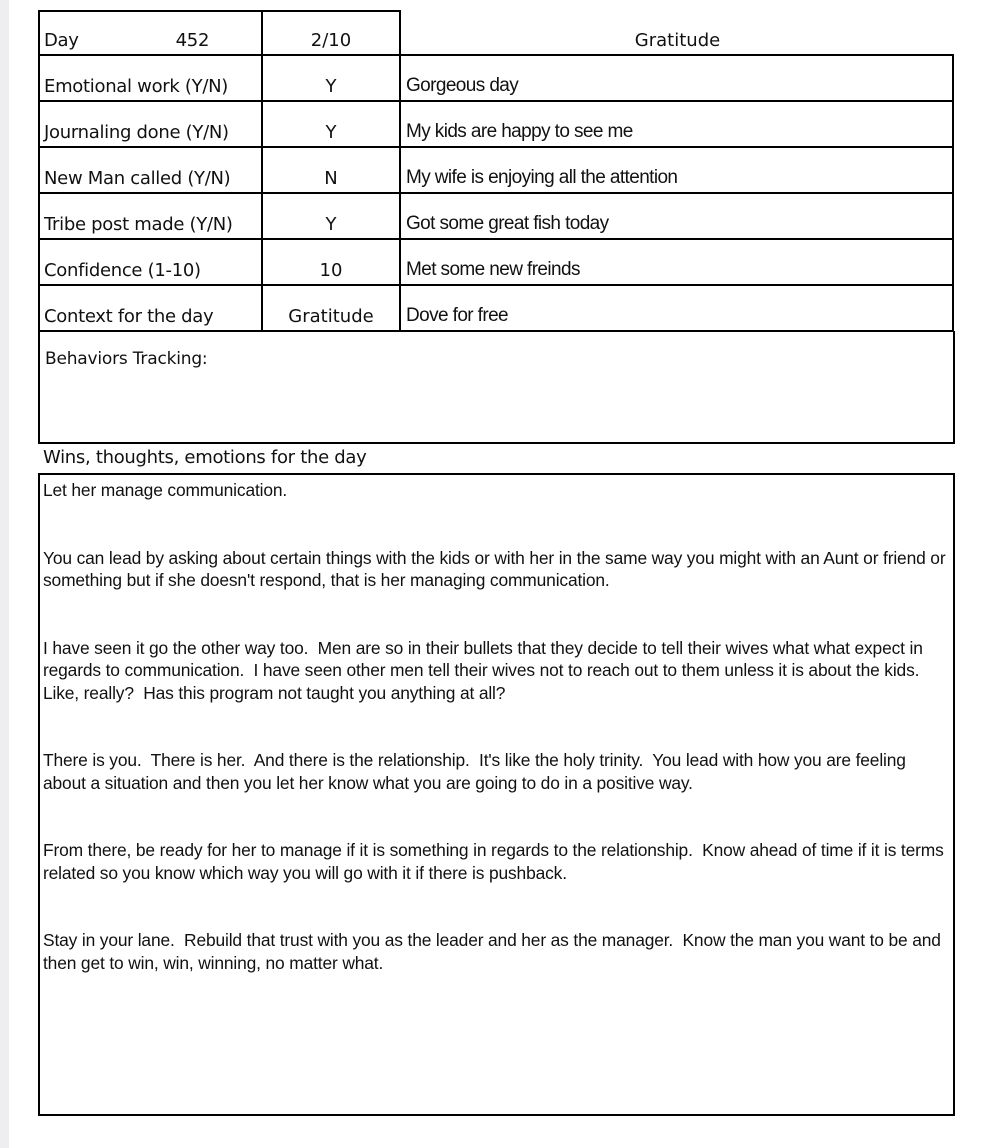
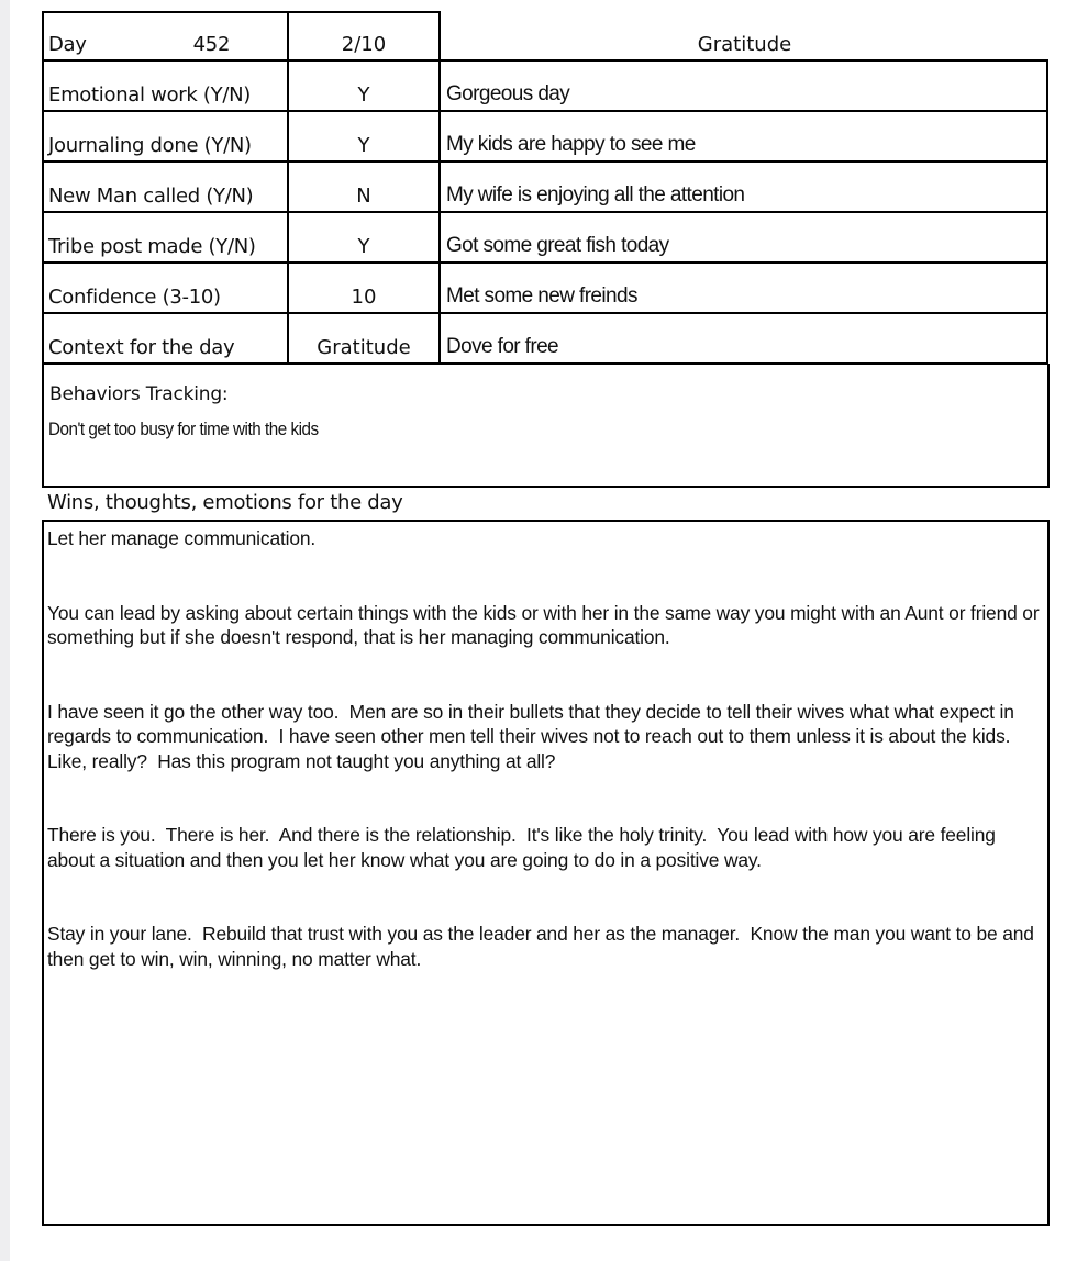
  Day
  452
  2/10
  Gratitude
  Emotional work (Y/N)
  Y
  Gorgeous day
  Journaling done (Y/N)
  Y
  My kids are happy to see me
  New Man called (Y/N)
  N
  My wife is enjoying all the attention
  Tribe post made (Y/N)
  Y
  Got some great fish today
- Confidence (1-10)
+ Confidence (3-10)
  10
  Met some new freinds
  Context for the day
  Gratitude
  Dove for free
  Behaviors Tracking:
+ Don't get too busy for time with the kids
  Wins, thoughts, emotions for the day
  Let her manage communication.
  You can lead by asking about certain things with the kids or with her in the same way you might with an Aunt or friend or something but if she doesn't respond, that is her managing communication.
  I have seen it go the other way too. Men are so in their bullets that they decide to tell their wives what what expect in regards to communication. I have seen other men tell their wives not to reach out to them unless it is about the kids. Like, really? Has this program not taught you anything at all?
  There is you. There is her. And there is the relationship. It's like the holy trinity. You lead with how you are feeling about a situation and then you let her know what you are going to do in a positive way.
- From there, be ready for her to manage if it is something in regards to the relationship. Know ahead of time if it is terms related so you know which way you will go with it if there is pushback.
  Stay in your lane. Rebuild that trust with you as the leader and her as the manager. Know the man you want to be and then get to win, win, winning, no matter what.
